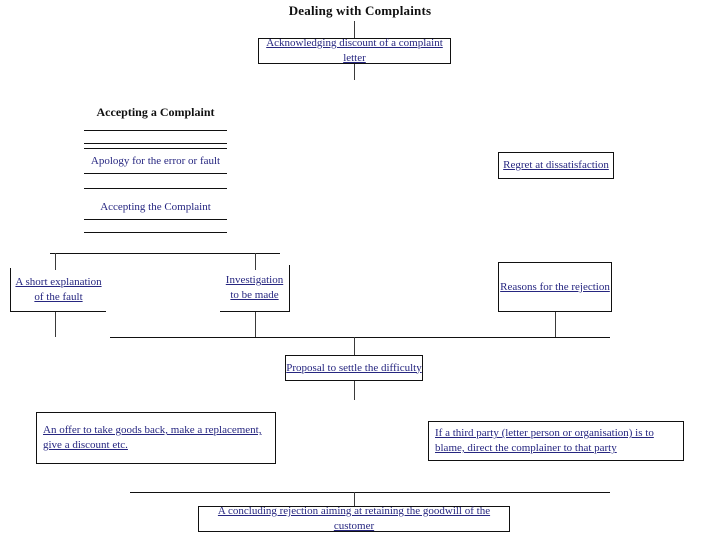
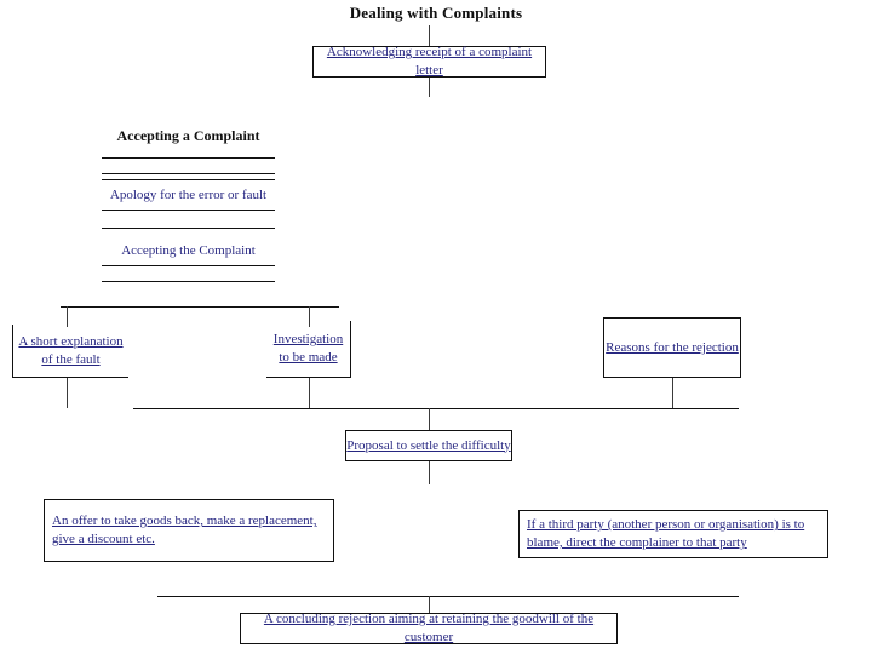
  Dealing with Complaints
- Acknowledging discount of a complaint letter
+ Acknowledging receipt of a complaint letter
  Accepting a Complaint
  Apology for the error or fault
  Accepting the Complaint
  A short explanation
  of the fault
  Investigation
  to be made
- Regret at dissatisfaction
  Reasons for the rejection
  Proposal to settle the difficulty
  An offer to take goods back, make a replacement, give a discount etc.
- If a third party (letter person or organisation) is to blame, direct the complainer to that party
+ If a third party (another person or organisation) is to blame, direct the complainer to that party
  A concluding rejection aiming at retaining the goodwill of the customer
